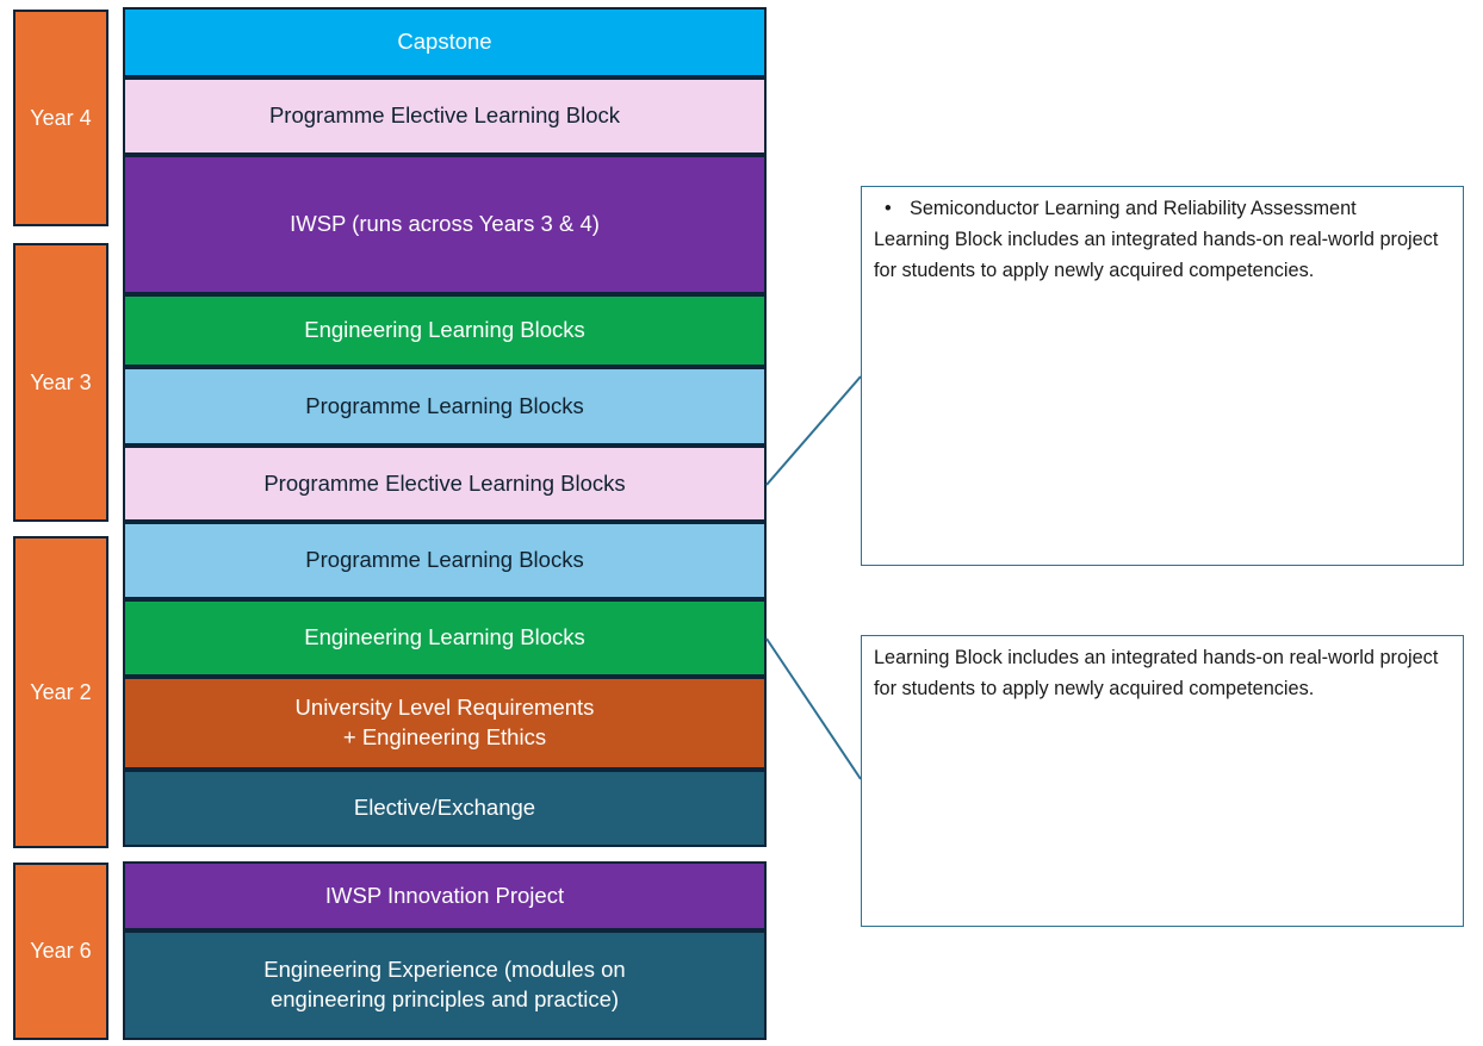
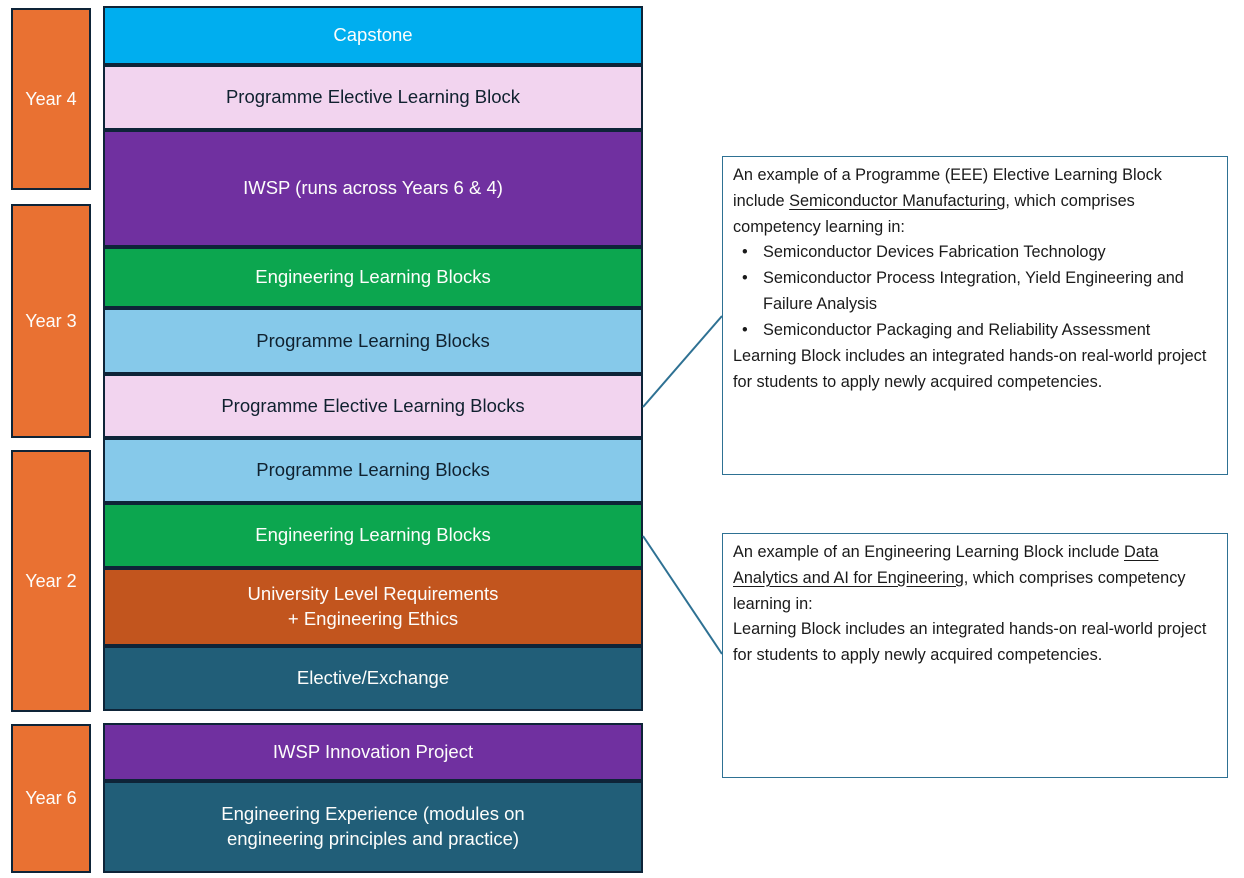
  Year 4
  Year 3
  Year 2
  Year 6
  Capstone
  Programme Elective Learning Block
- IWSP (runs across Years 3 & 4)
+ IWSP (runs across Years 6 & 4)
  Engineering Learning Blocks
  Programme Learning Blocks
  Programme Elective Learning Blocks
  Programme Learning Blocks
  Engineering Learning Blocks
  University Level Requirements
  + Engineering Ethics
  Elective/Exchange
  IWSP Innovation Project
  Engineering Experience (modules on
  engineering principles and practice)
+ An example of a Programme (EEE) Elective Learning Block include Semiconductor Manufacturing, which comprises competency learning in:
+ Semiconductor Devices Fabrication Technology
+ Semiconductor Process Integration, Yield Engineering and Failure Analysis
- Semiconductor Learning and Reliability Assessment
+ Semiconductor Packaging and Reliability Assessment
  Learning Block includes an integrated hands-on real-world project for students to apply newly acquired competencies.
+ An example of an Engineering Learning Block include Data Analytics and AI for Engineering, which comprises competency learning in:
  Learning Block includes an integrated hands-on real-world project for students to apply newly acquired competencies.
